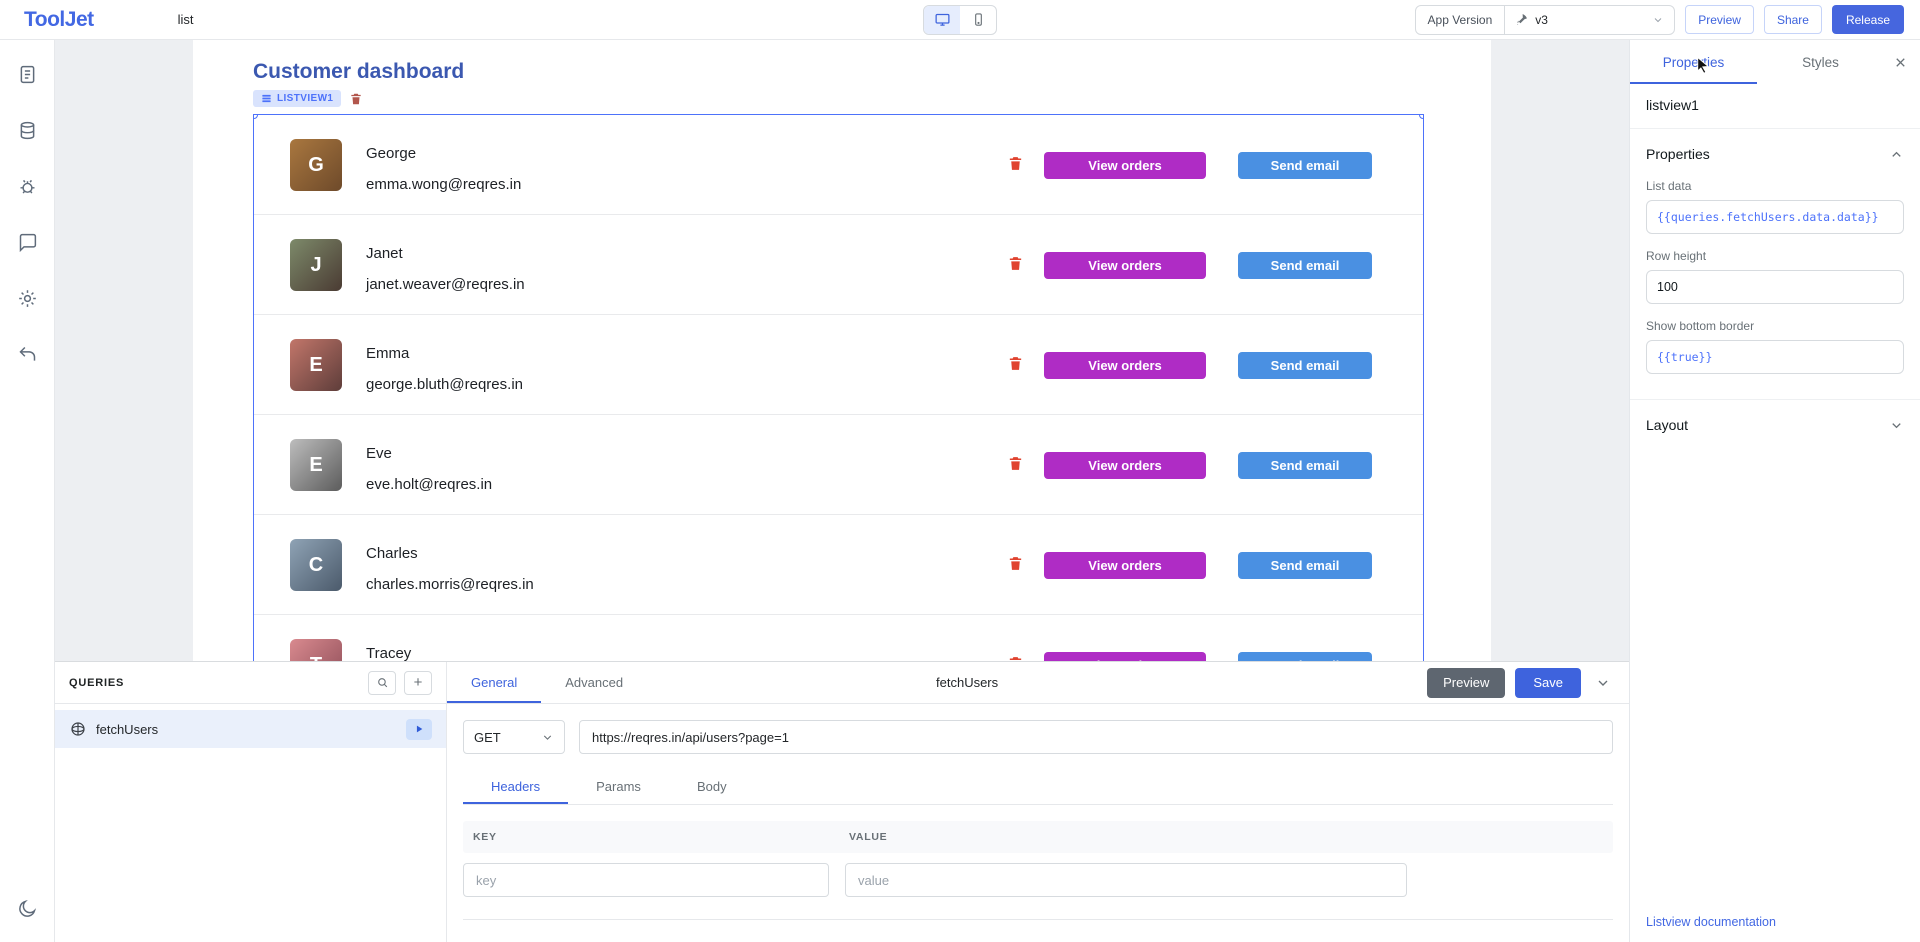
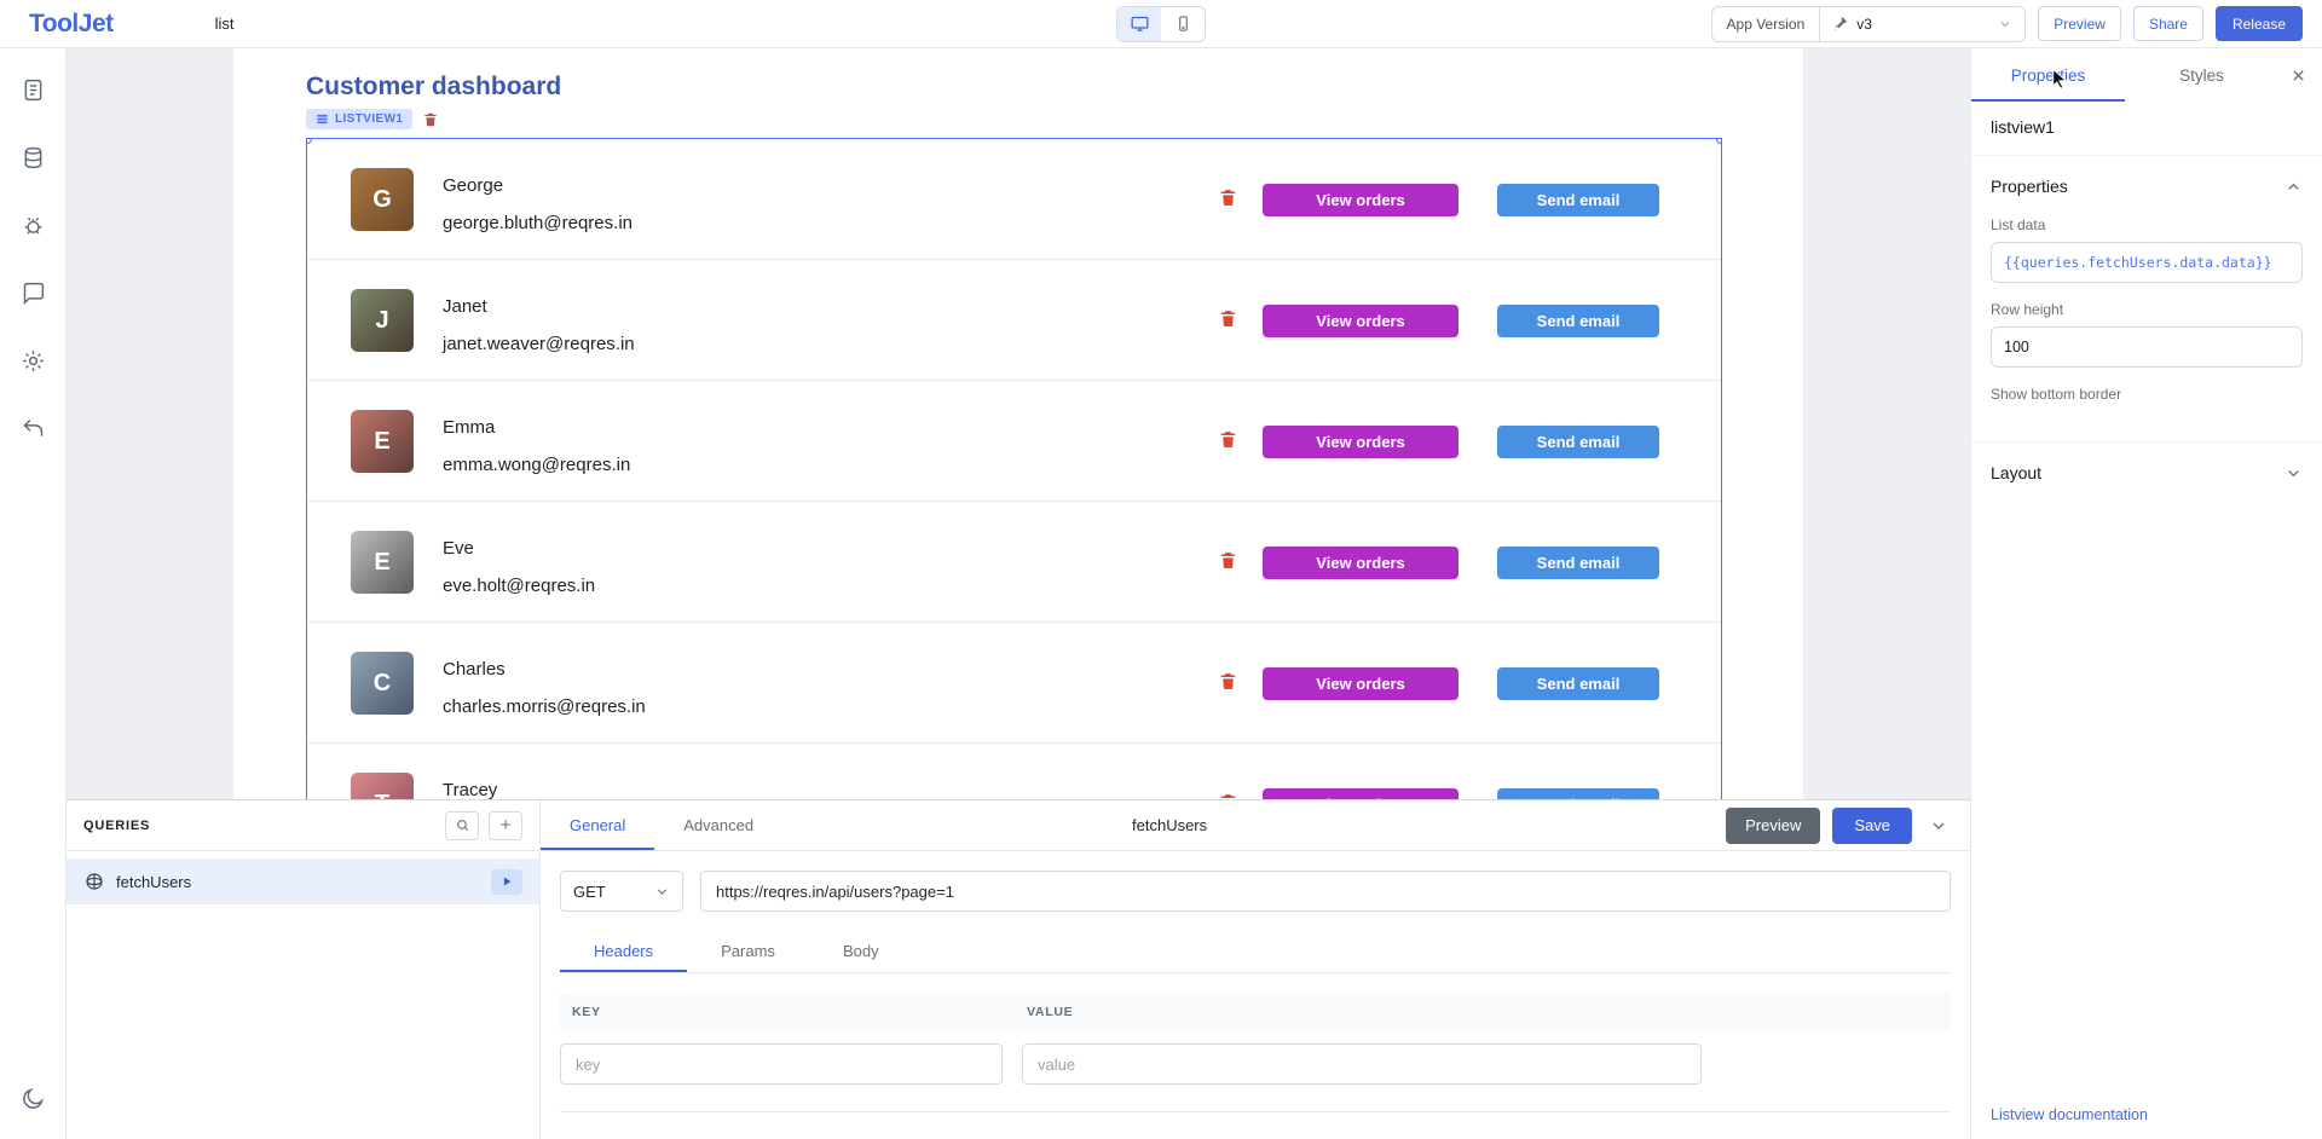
  ToolJet
  list
  App Version
  v3
  Preview
  Share
  Release
  Customer dashboard
  LISTVIEW1
  G
  George
- emma.wong@reqres.in
+ george.bluth@reqres.in
  View orders
  Send email
  J
  Janet
  janet.weaver@reqres.in
  View orders
  Send email
  E
  Emma
- george.bluth@reqres.in
+ emma.wong@reqres.in
  View orders
  Send email
  E
  Eve
  eve.holt@reqres.in
  View orders
  Send email
  C
  Charles
  charles.morris@reqres.in
  View orders
  Send email
  Tracey
  QUERIES
  +
  fetchUsers
  General
  Advanced
  fetchUsers
  Preview
  Save
  GET
  https://reqres.in/api/users?page=1
  Headers
  Params
  Body
  KEY
  VALUE
  key
  value
  Propeties
  Styles
  listview1
  Properties
  List data
  {{queries.fetchUsers.data.data}}
  Row height
  100
  Show bottom border
- {{true}}
  Layout
  Listview documentation
